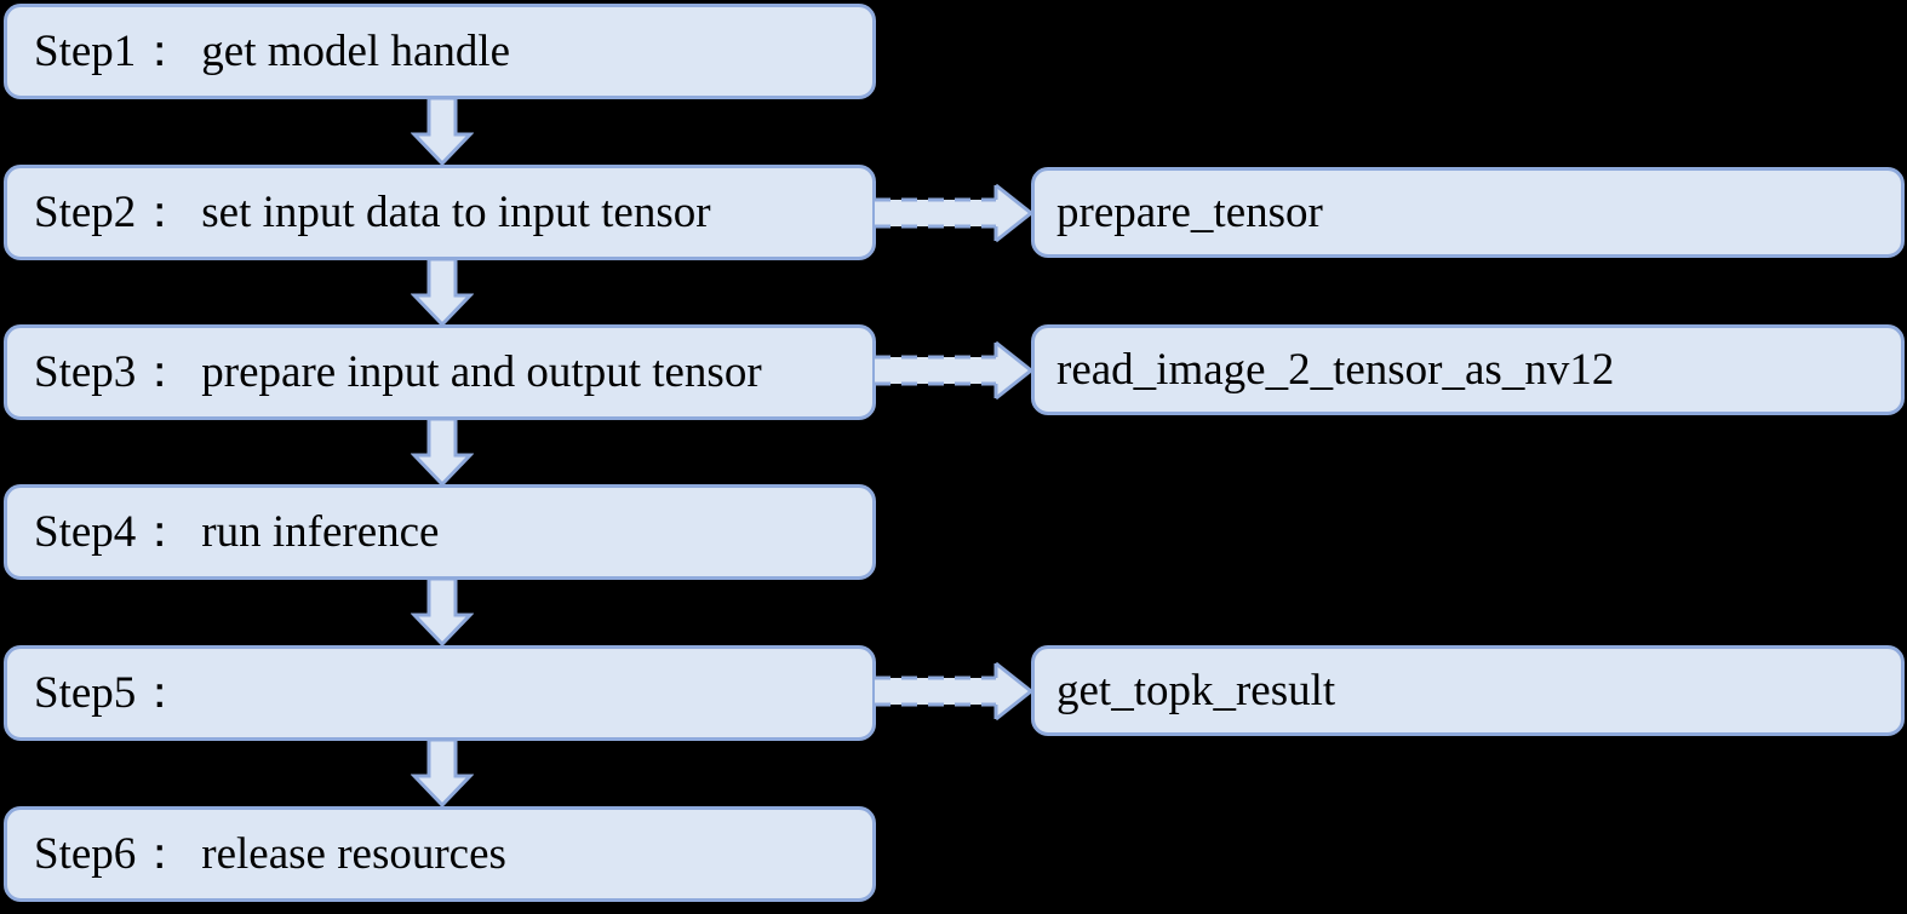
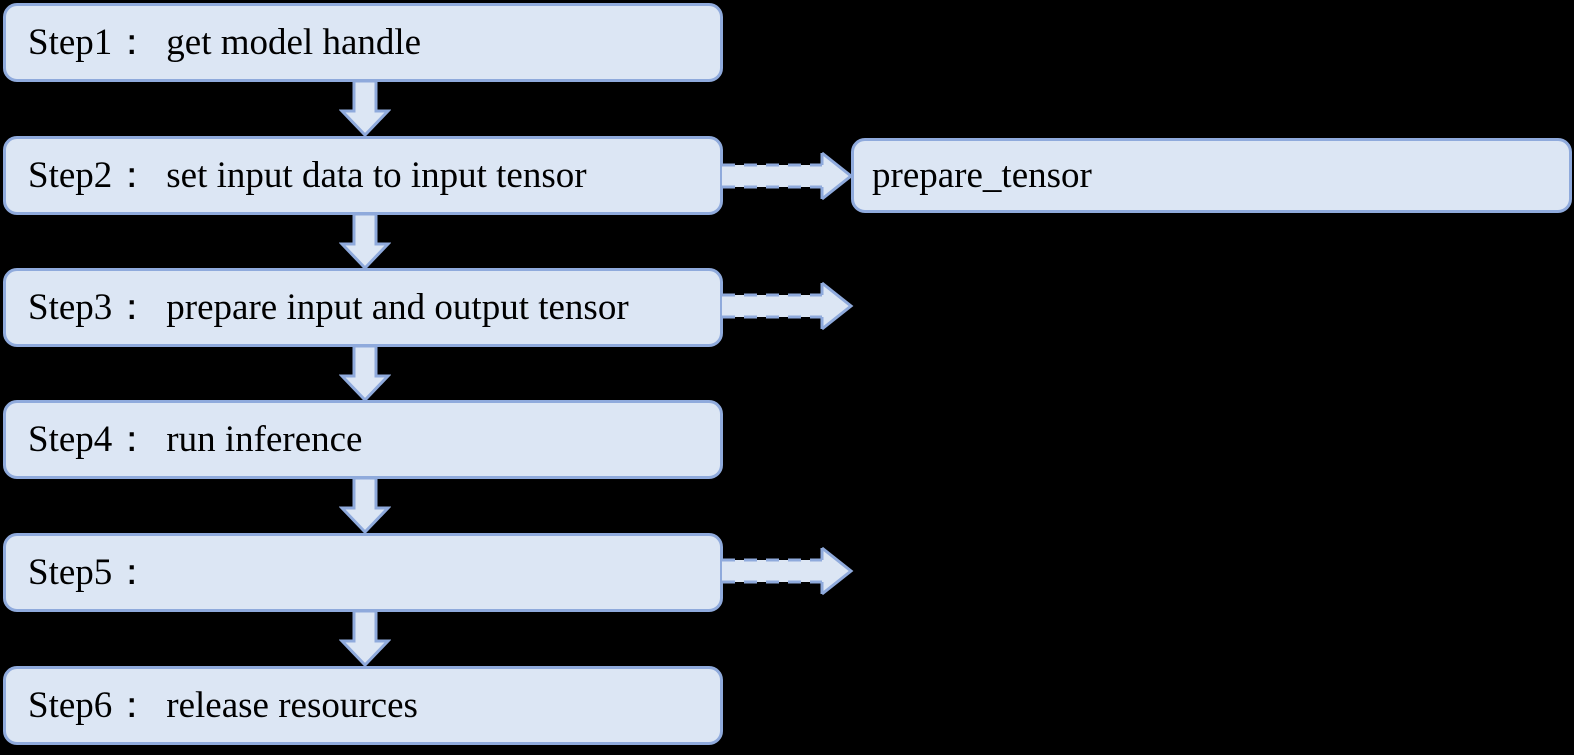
  Step1
  ：
  get model handle
  Step2
  ：
  set input data to input tensor
  Step3
  ：
  prepare input and output tensor
  Step4
  ：
  run inference
  Step5
  ：
  Step6
  ：
  release resources
  prepare_tensor
- read_image_2_tensor_as_nv12
- get_topk_result
